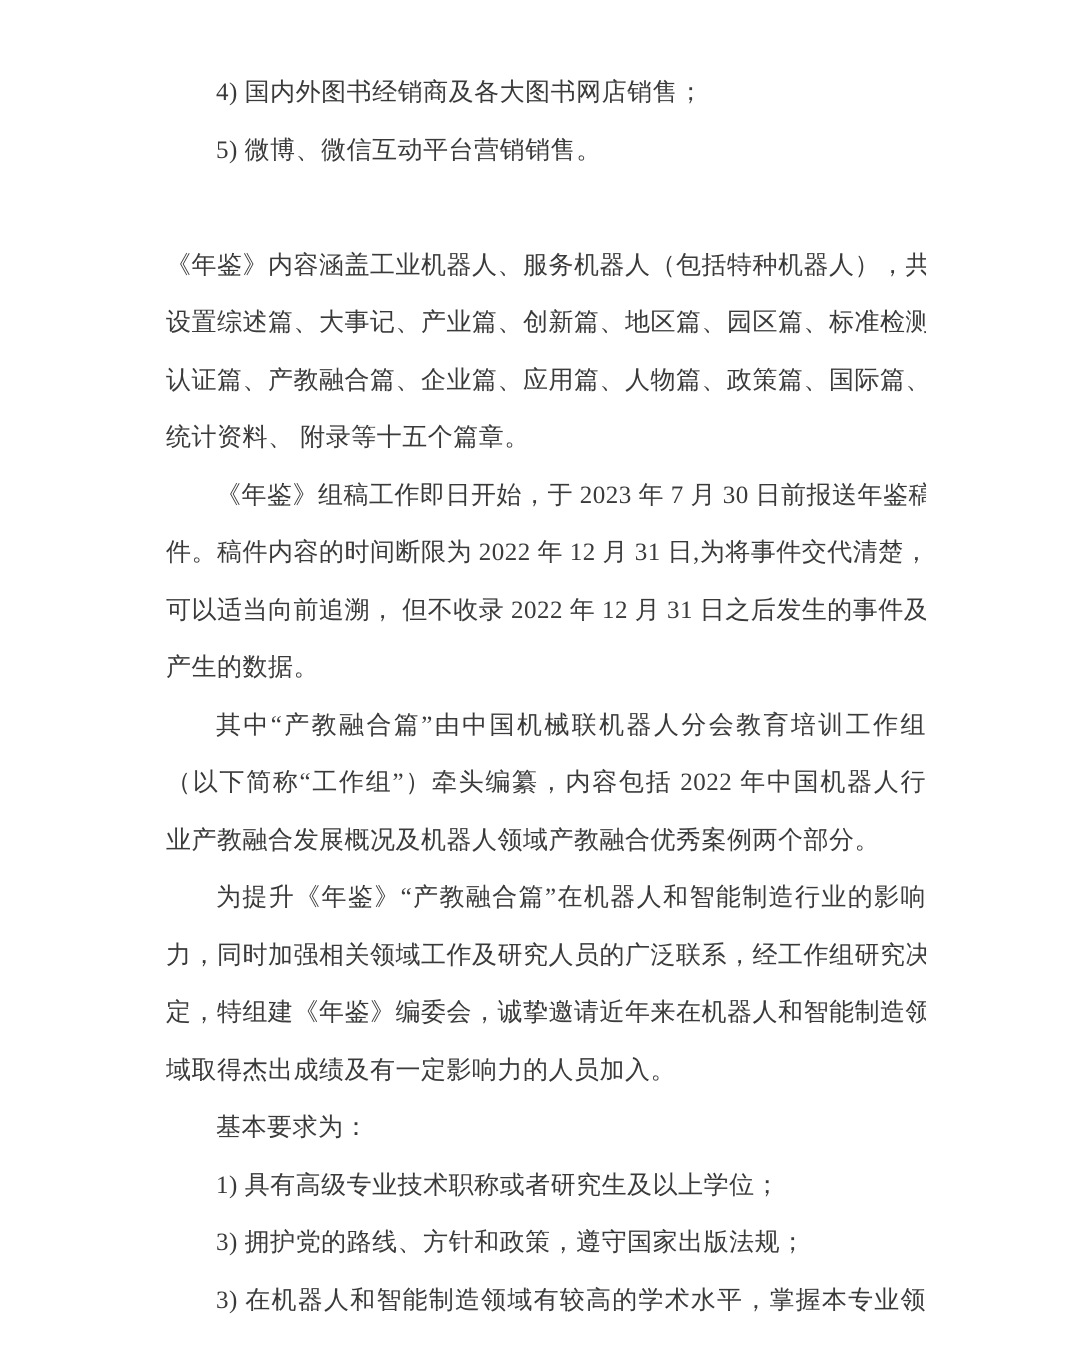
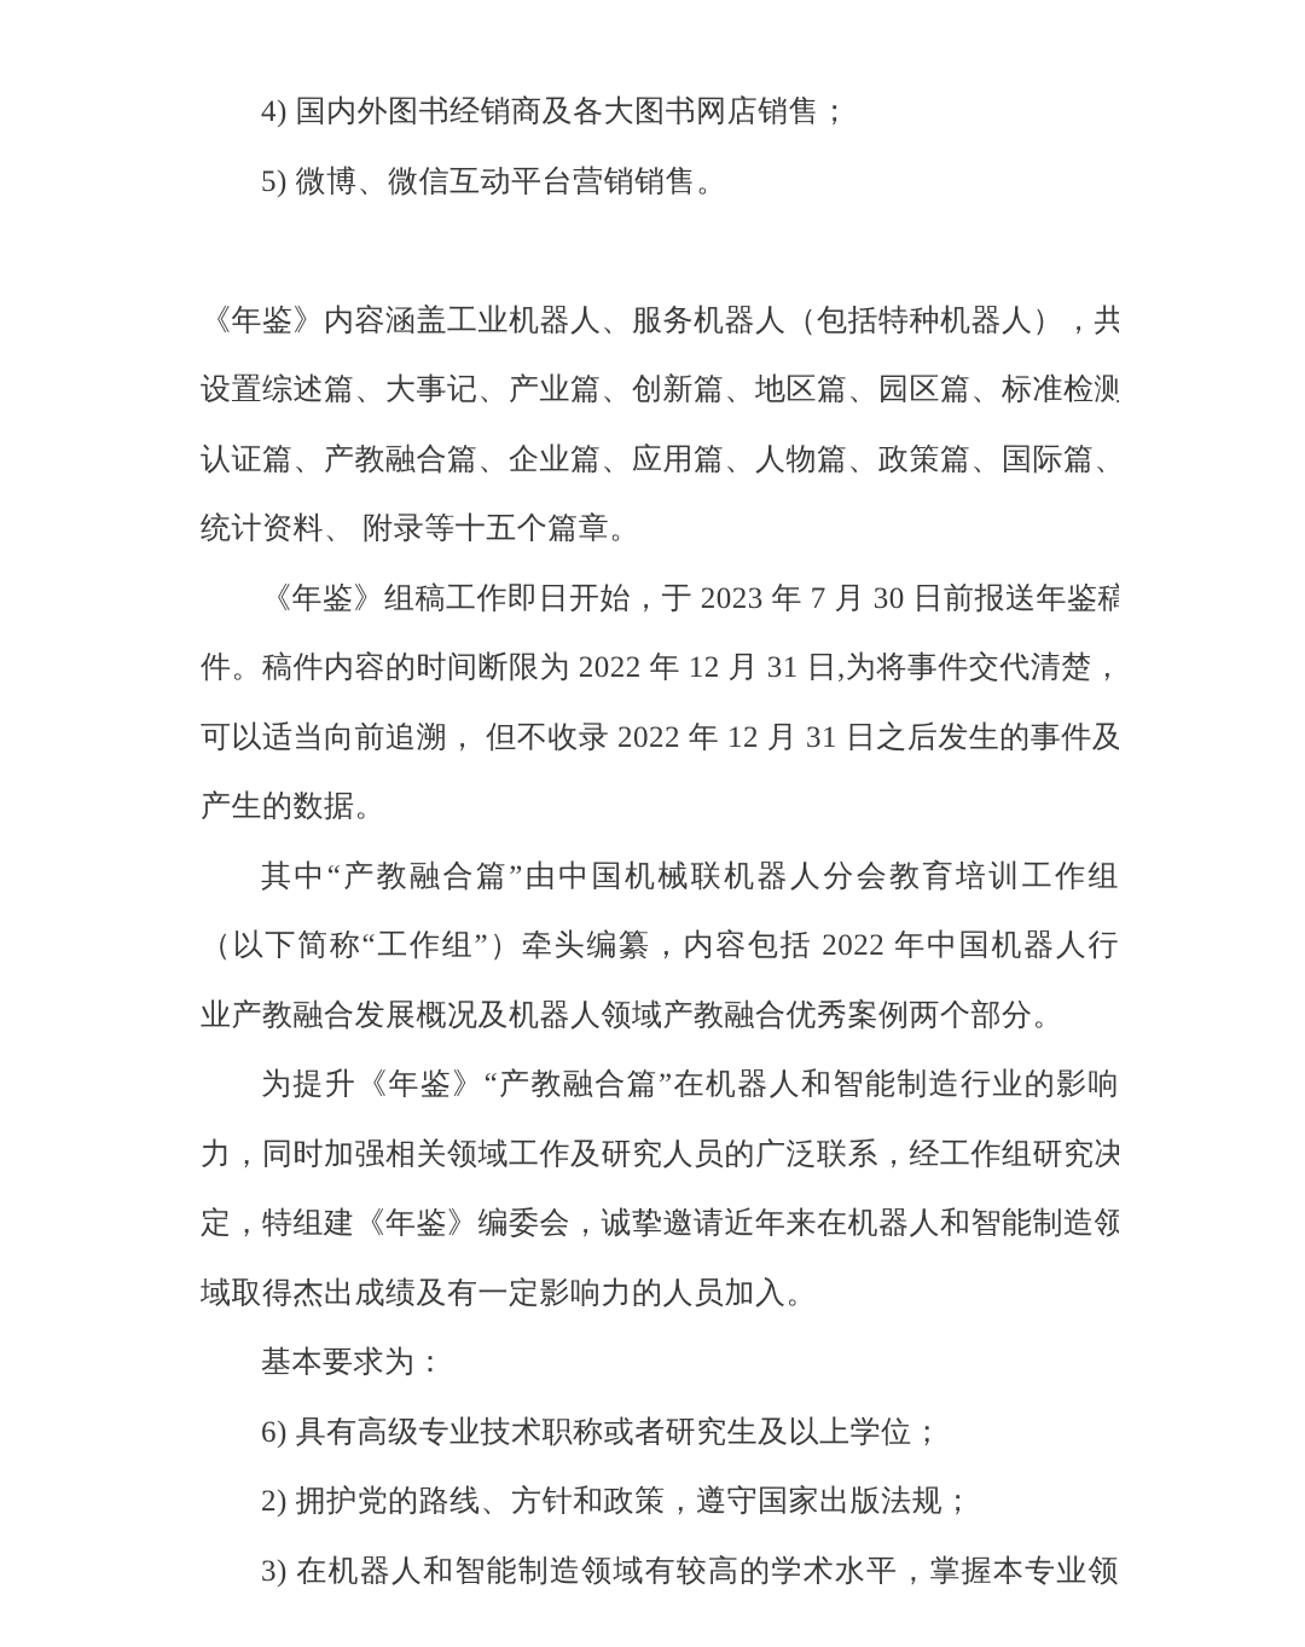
  4) 国内外图书经销商及各大图书网店销售；
  5) 微博、微信互动平台营销销售。
  《年鉴》内容涵盖工业机器人、服务机器人（包括特种机器人），共
  设置综述篇、大事记、产业篇、创新篇、地区篇、园区篇、标准检测
  认证篇、产教融合篇、企业篇、应用篇、人物篇、政策篇、国际篇、
  统计资料、 附录等十五个篇章。
  《年鉴》组稿工作即日开始，于 2023 年 7 月 30 日前报送年鉴稿
  件。稿件内容的时间断限为 2022 年 12 月 31 日,为将事件交代清楚，
  可以适当向前追溯， 但不收录 2022 年 12 月 31 日之后发生的事件及
  产生的数据。
  其中“产教融合篇”由中国机械联机器人分会教育培训工作组
  （以下简称“工作组”）牵头编纂，内容包括 2022 年中国机器人行
  业产教融合发展概况及机器人领域产教融合优秀案例两个部分。
  为提升《年鉴》“产教融合篇”在机器人和智能制造行业的影响
  力，同时加强相关领域工作及研究人员的广泛联系，经工作组研究决
  定，特组建《年鉴》编委会，诚挚邀请近年来在机器人和智能制造领
  域取得杰出成绩及有一定影响力的人员加入。
  基本要求为：
- 1) 具有高级专业技术职称或者研究生及以上学位；
+ 6) 具有高级专业技术职称或者研究生及以上学位；
- 3) 拥护党的路线、方针和政策，遵守国家出版法规；
+ 2) 拥护党的路线、方针和政策，遵守国家出版法规；
  3) 在机器人和智能制造领域有较高的学术水平，掌握本专业领
